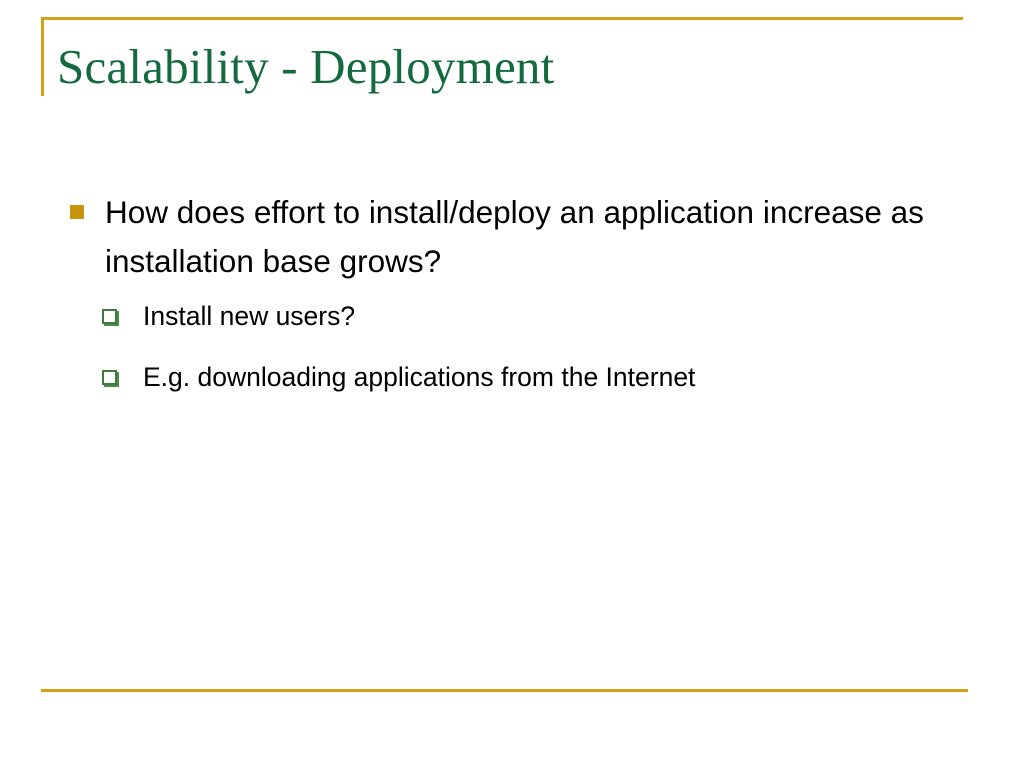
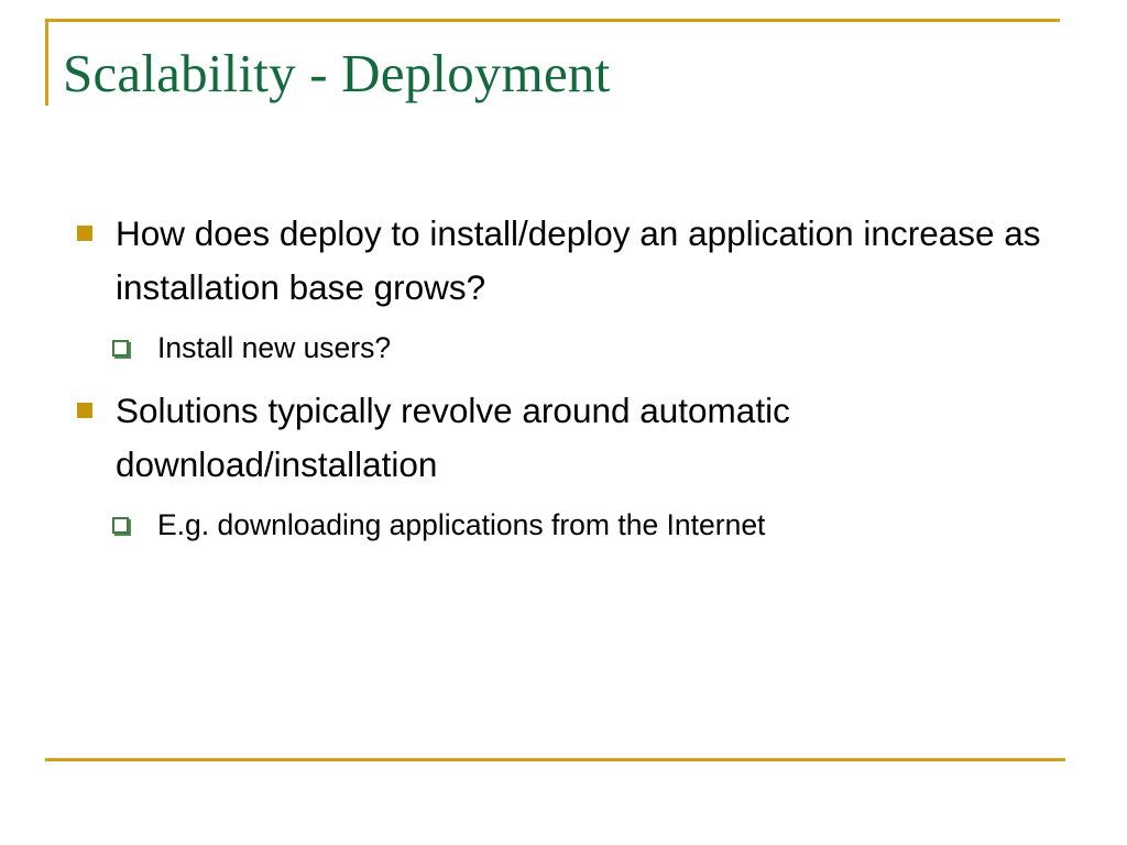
  Scalability - Deployment
- How does effort to install/deploy an application increase as installation base grows?
+ How does deploy to install/deploy an application increase as installation base grows?
  Install new users?
+ Solutions typically revolve around automatic download/installation
  E.g. downloading applications from the Internet
